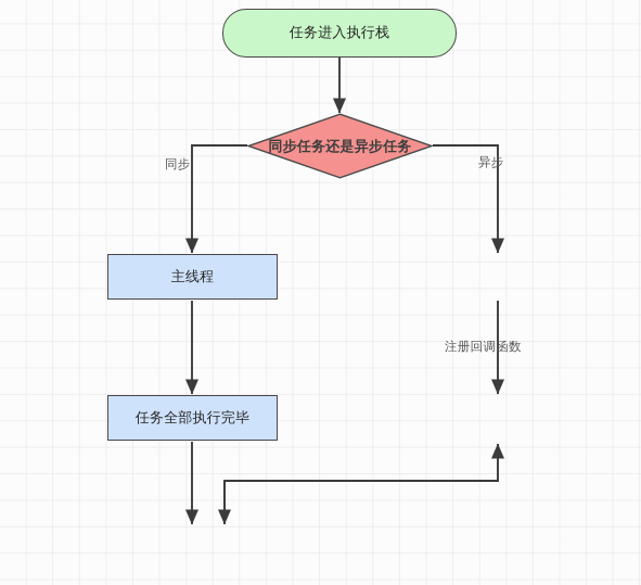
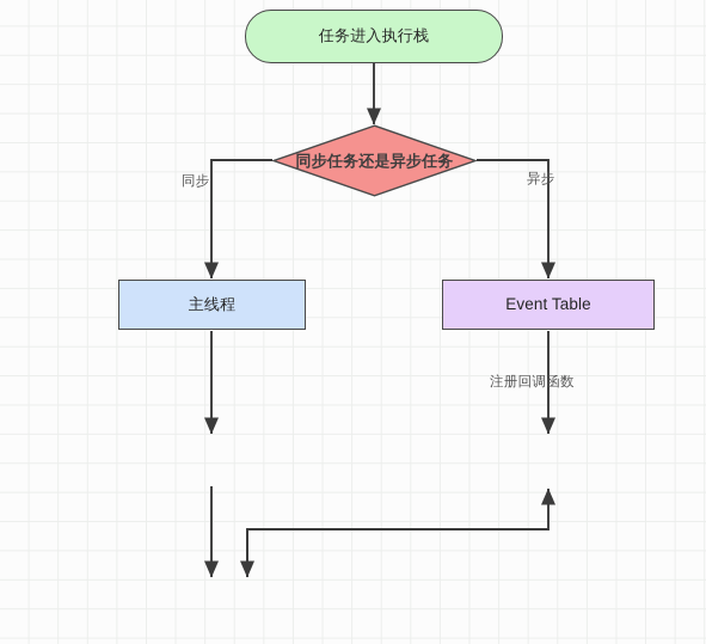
  任务进入执行栈
  同步任务还是异步任务
  同步
  异步
  主线程
+ Event Table
  注册回调函数
- 任务全部执行完毕
